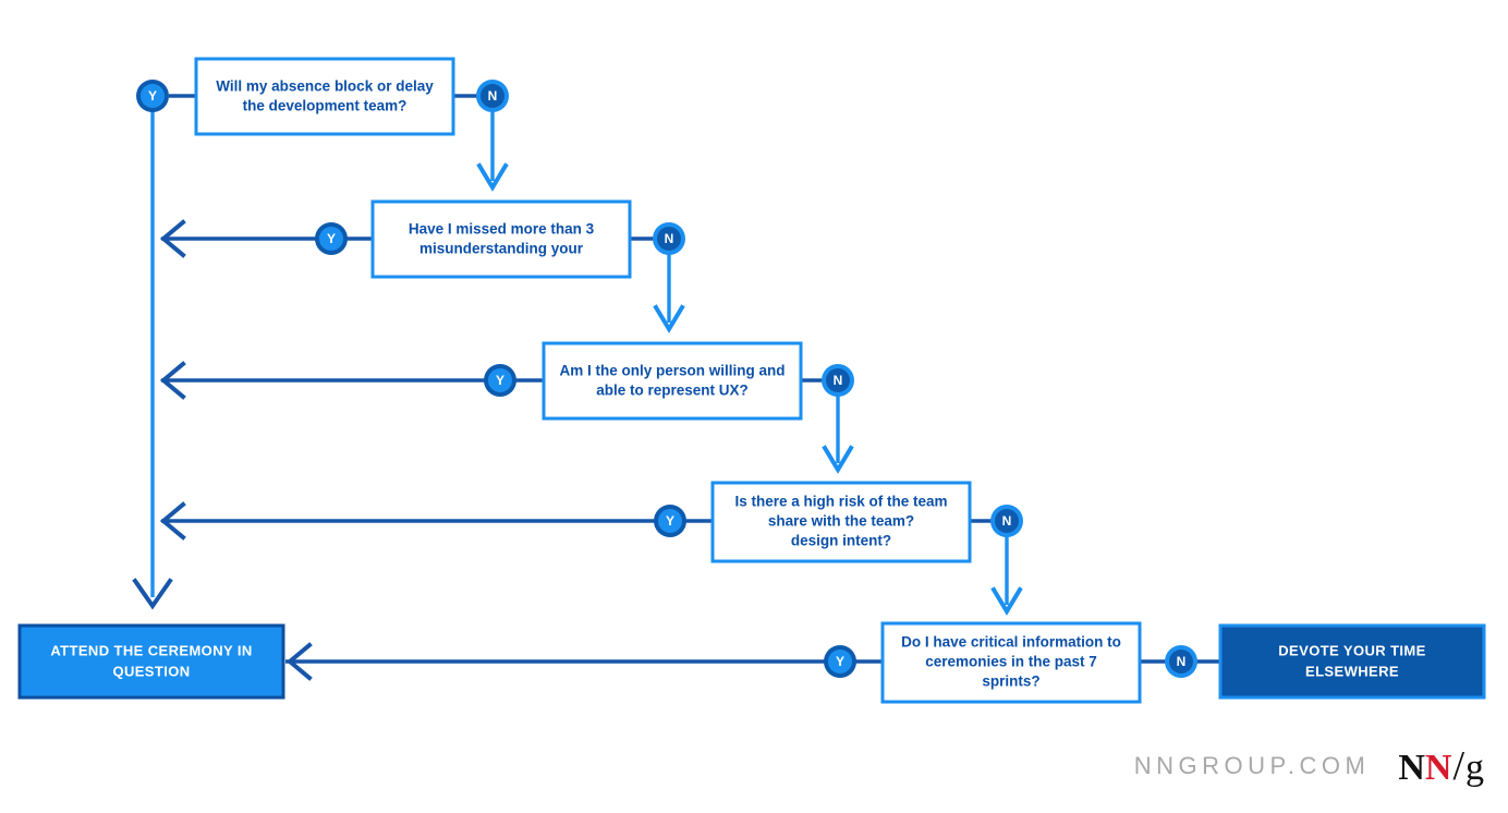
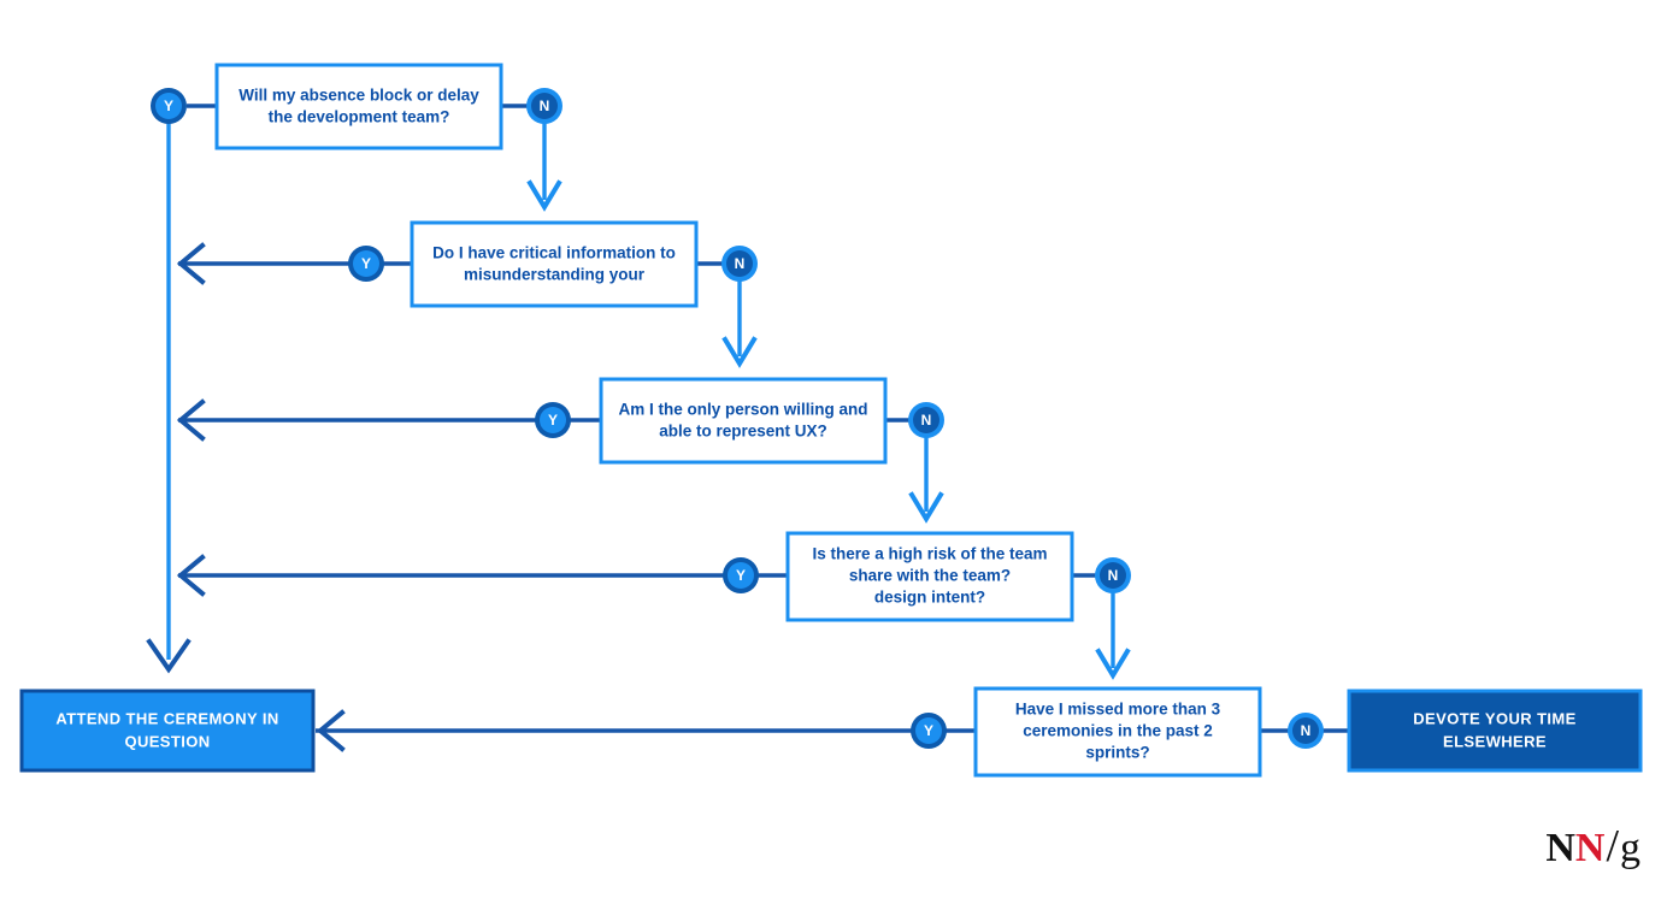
  Will my absence block or delay
  the development team?
  Y
  N
- Have I missed more than 3
+ Do I have critical information to
  misunderstanding your
  Y
  N
  Am I the only person willing and
  able to represent UX?
  Y
  N
  Is there a high risk of the team
  share with the team?
  design intent?
  Y
  N
- Do I have critical information to
+ Have I missed more than 3
- ceremonies in the past 7
+ ceremonies in the past 2
  sprints?
  Y
  N
  ATTEND THE CEREMONY IN
  QUESTION
  DEVOTE YOUR TIME
  ELSEWHERE
- NNGROUP.COM
  N
  N
  /
  g
